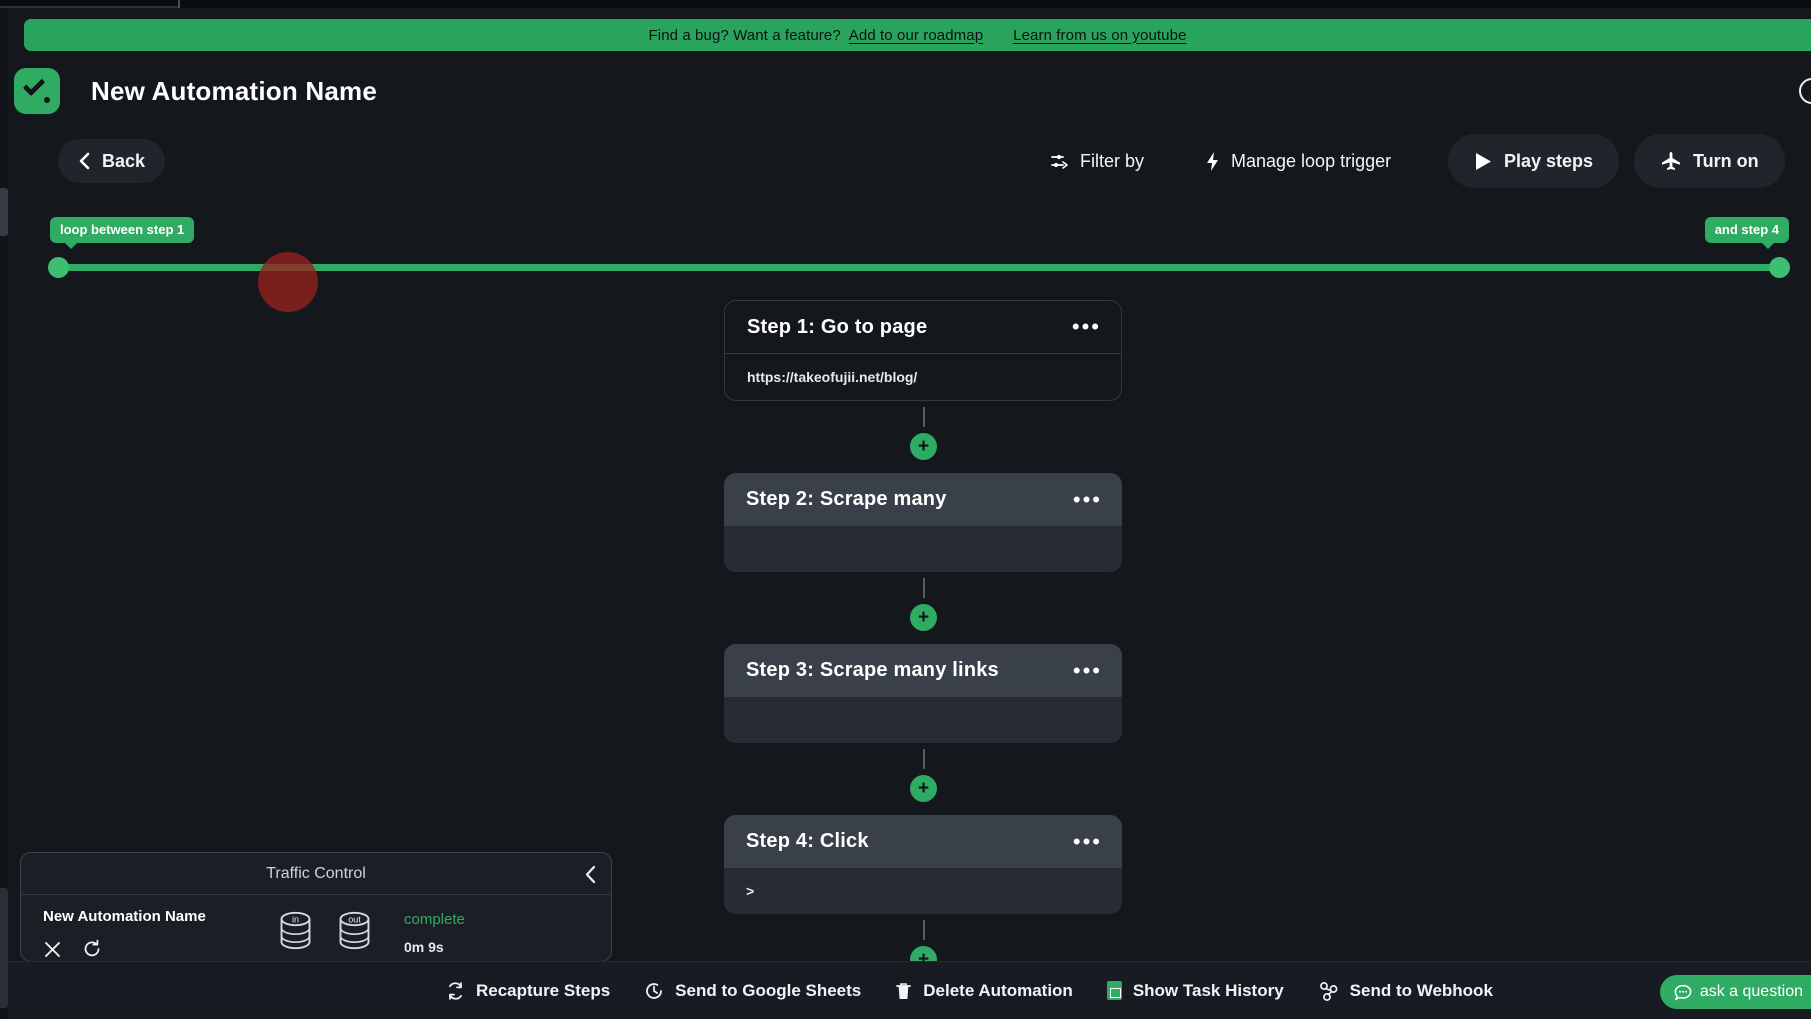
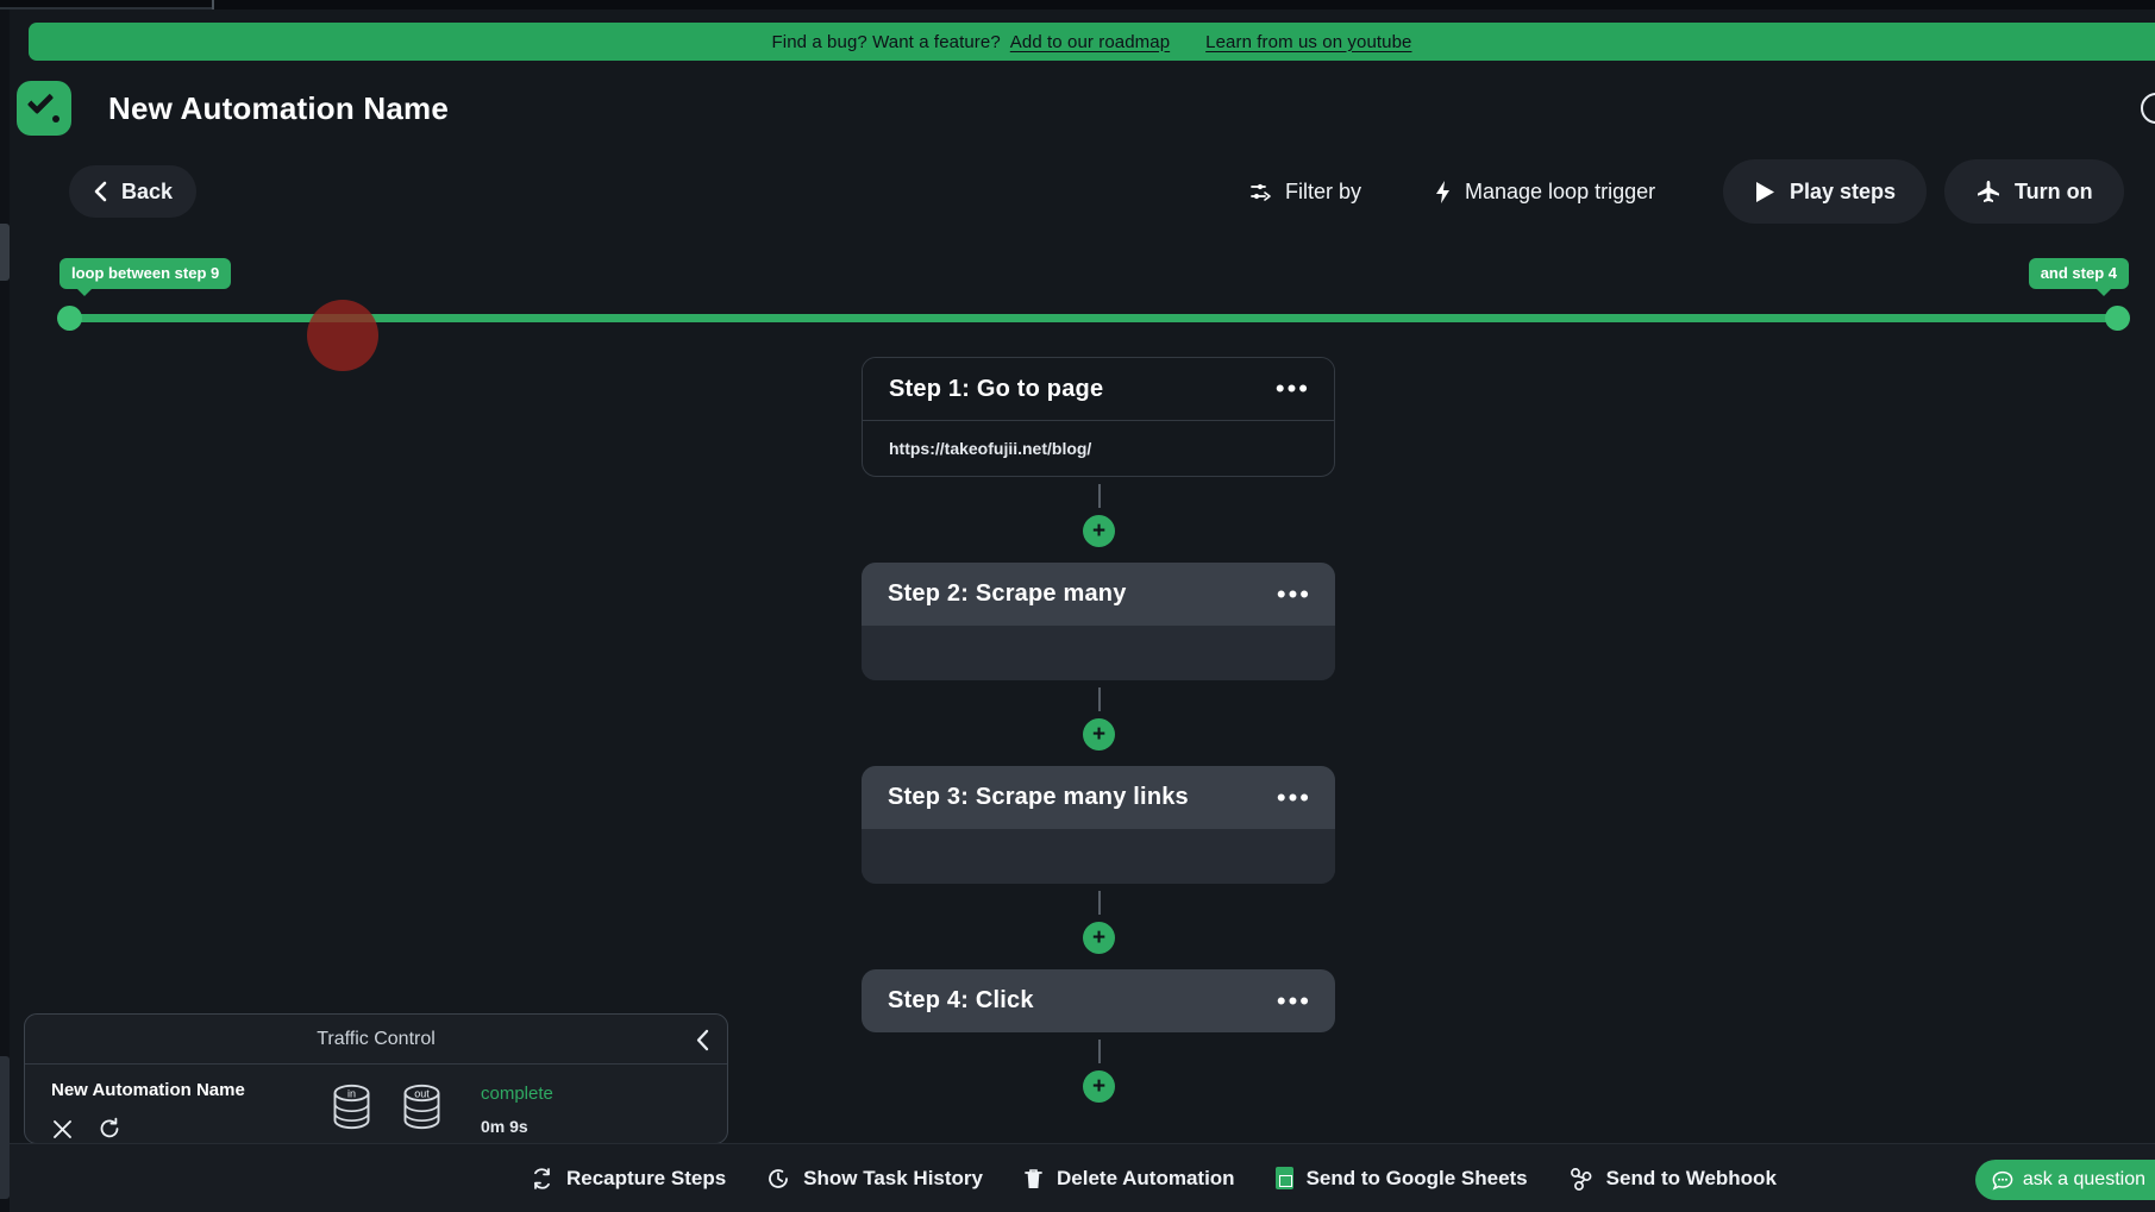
  Find a bug? Want a feature?
  Add to our roadmap
  Learn from us on youtube
  New Automation Name
  Back
  Filter by
  Manage loop trigger
  Play steps
  Turn on
- loop between step 1
+ loop between step 9
  and step 4
  Step 1: Go to page
  •••
  https://takeofujii.net/blog/
  +
  Step 2: Scrape many
  •••
  +
  Step 3: Scrape many links
  •••
  +
  Step 4: Click
  •••
- >
  +
  Traffic Control
  New Automation Name
  in
  out
  complete
  0m 9s
  Recapture Steps
- Send to Google Sheets
+ Show Task History
  Delete Automation
- Show Task History
+ Send to Google Sheets
  Send to Webhook
  ask a question
